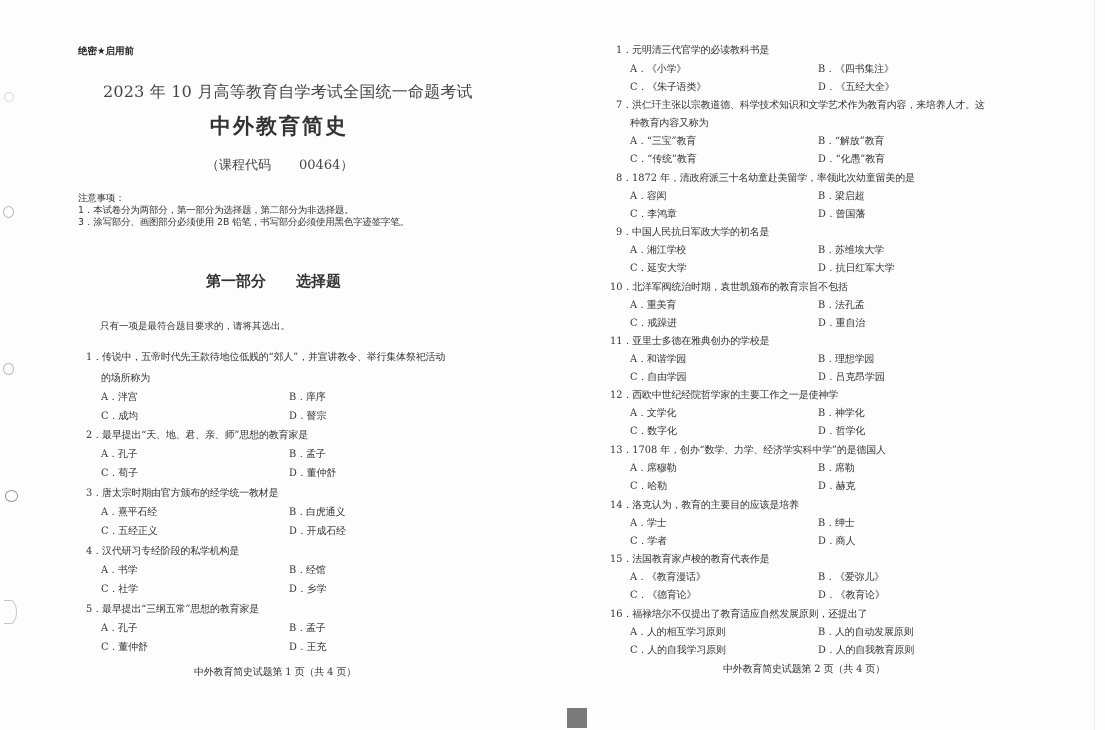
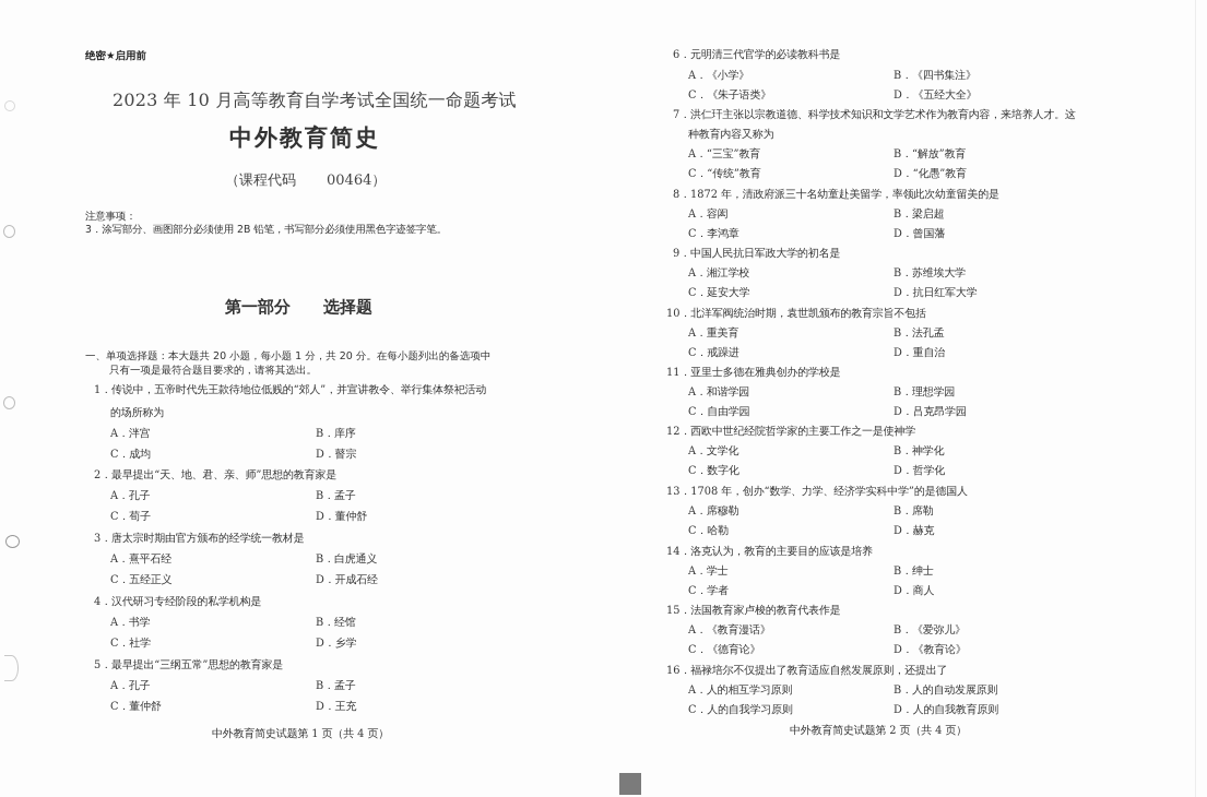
  绝密★启用前
  2023 年 10 月高等教育自学考试全国统一命题考试
  中外教育简史
  （课程代码 00464）
  注意事项：
- 1．本试卷分为两部分，第一部分为选择题，第二部分为非选择题。
  3．涂写部分、画图部分必须使用 2B 铅笔，书写部分必须使用黑色字迹签字笔。
  第一部分 选择题
+ 一、单项选择题：本大题共 20 小题，每小题 1 分，共 20 分。在每小题列出的备选项中
  只有一项是最符合题目要求的，请将其选出。
  1．传说中，五帝时代先王款待地位低贱的“郊人”，并宣讲教令、举行集体祭祀活动
  的场所称为
  A．泮宫
  B．庠序
  C．成均
  D．瞽宗
  2．最早提出“天、地、君、亲、师”思想的教育家是
  A．孔子
  B．孟子
  C．荀子
  D．董仲舒
  3．唐太宗时期由官方颁布的经学统一教材是
  A．熹平石经
  B．白虎通义
  C．五经正义
  D．开成石经
  4．汉代研习专经阶段的私学机构是
  A．书学
  B．经馆
  C．社学
  D．乡学
  5．最早提出“三纲五常”思想的教育家是
  A．孔子
  B．孟子
  C．董仲舒
  D．王充
  中外教育简史试题第 1 页（共 4 页）
- 1．元明清三代官学的必读教科书是
+ 6．元明清三代官学的必读教科书是
  A．《小学》
  B．《四书集注》
  C．《朱子语类》
  D．《五经大全》
  7．洪仁玕主张以宗教道德、科学技术知识和文学艺术作为教育内容，来培养人才。这
  种教育内容又称为
  A．“三宝”教育
  B．“解放”教育
  C．“传统”教育
  D．“化愚”教育
  8．1872 年，清政府派三十名幼童赴美留学，率领此次幼童留美的是
  A．容闳
  B．梁启超
  C．李鸿章
  D．曾国藩
  9．中国人民抗日军政大学的初名是
  A．湘江学校
  B．苏维埃大学
  C．延安大学
  D．抗日红军大学
  10．北洋军阀统治时期，袁世凯颁布的教育宗旨不包括
  A．重美育
  B．法孔孟
  C．戒躁进
  D．重自治
  11．亚里士多德在雅典创办的学校是
  A．和谐学园
  B．理想学园
  C．自由学园
  D．吕克昂学园
  12．西欧中世纪经院哲学家的主要工作之一是使神学
  A．文学化
  B．神学化
  C．数字化
  D．哲学化
  13．1708 年，创办“数学、力学、经济学实科中学”的是德国人
  A．席穆勒
  B．席勒
  C．哈勒
  D．赫克
  14．洛克认为，教育的主要目的应该是培养
  A．学士
  B．绅士
  C．学者
  D．商人
  15．法国教育家卢梭的教育代表作是
  A．《教育漫话》
  B．《爱弥儿》
  C．《德育论》
  D．《教育论》
  16．福禄培尔不仅提出了教育适应自然发展原则，还提出了
  A．人的相互学习原则
  B．人的自动发展原则
  C．人的自我学习原则
  D．人的自我教育原则
  中外教育简史试题第 2 页（共 4 页）
